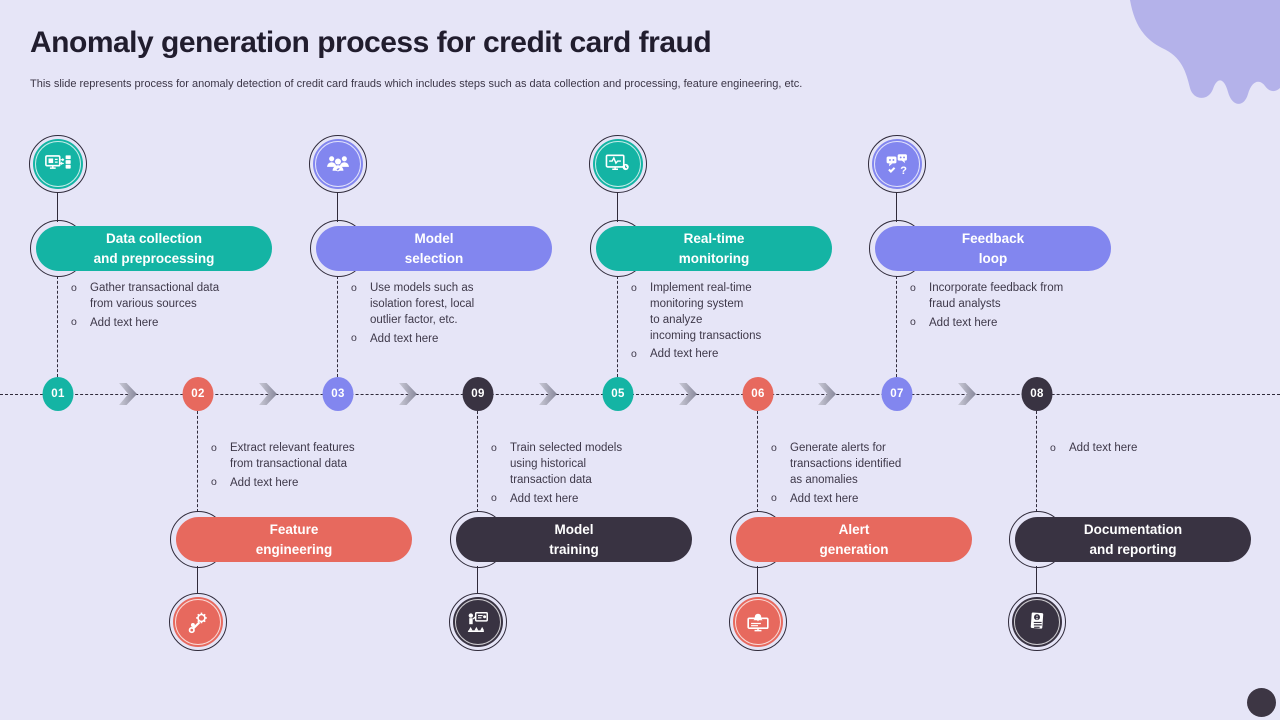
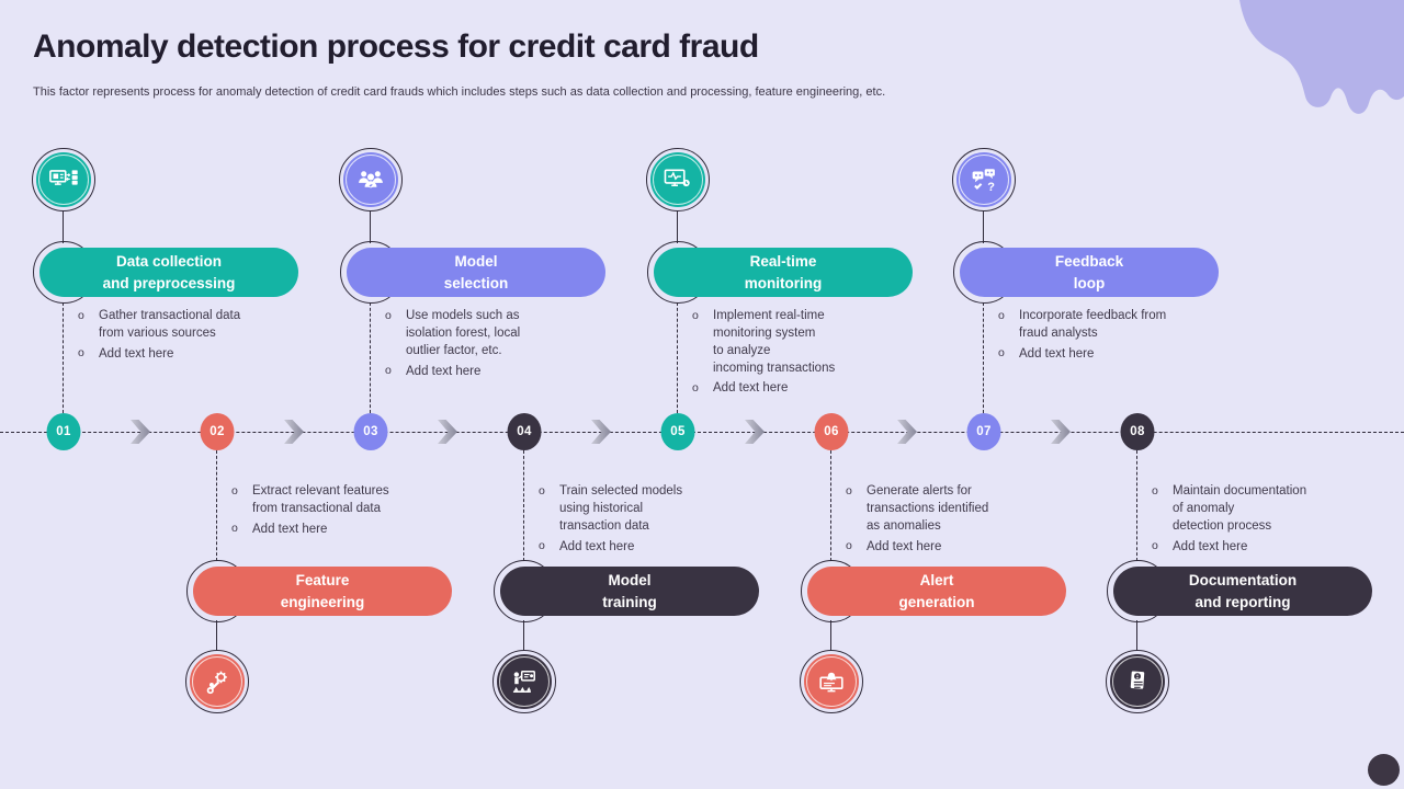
- Anomaly generation process for credit card fraud
+ Anomaly detection process for credit card fraud
- This slide represents process for anomaly detection of credit card frauds which includes steps such as data collection and processing, feature engineering, etc.
+ This factor represents process for anomaly detection of credit card frauds which includes steps such as data collection and processing, feature engineering, etc.
  01
  02
  03
- 09
+ 04
  05
  06
  07
  08
  Data collection
  and preprocessing
  Gather transactional data
  from various sources
  Add text here
  Extract relevant features
  from transactional data
  Add text here
  Feature
  engineering
  Model
  selection
  Use models such as
  isolation forest, local
  outlier factor, etc.
  Add text here
  Train selected models
  using historical
  transaction data
  Add text here
  Model
  training
  Real-time
  monitoring
  Implement real-time
  monitoring system
  to analyze
  incoming transactions
  Add text here
  Generate alerts for
  transactions identified
  as anomalies
  Add text here
  Alert
  generation
  ?
  Feedback
  loop
  Incorporate feedback from
  fraud analysts
  Add text here
+ Maintain documentation
+ of anomaly
+ detection process
  Add text here
  Documentation
  and reporting
